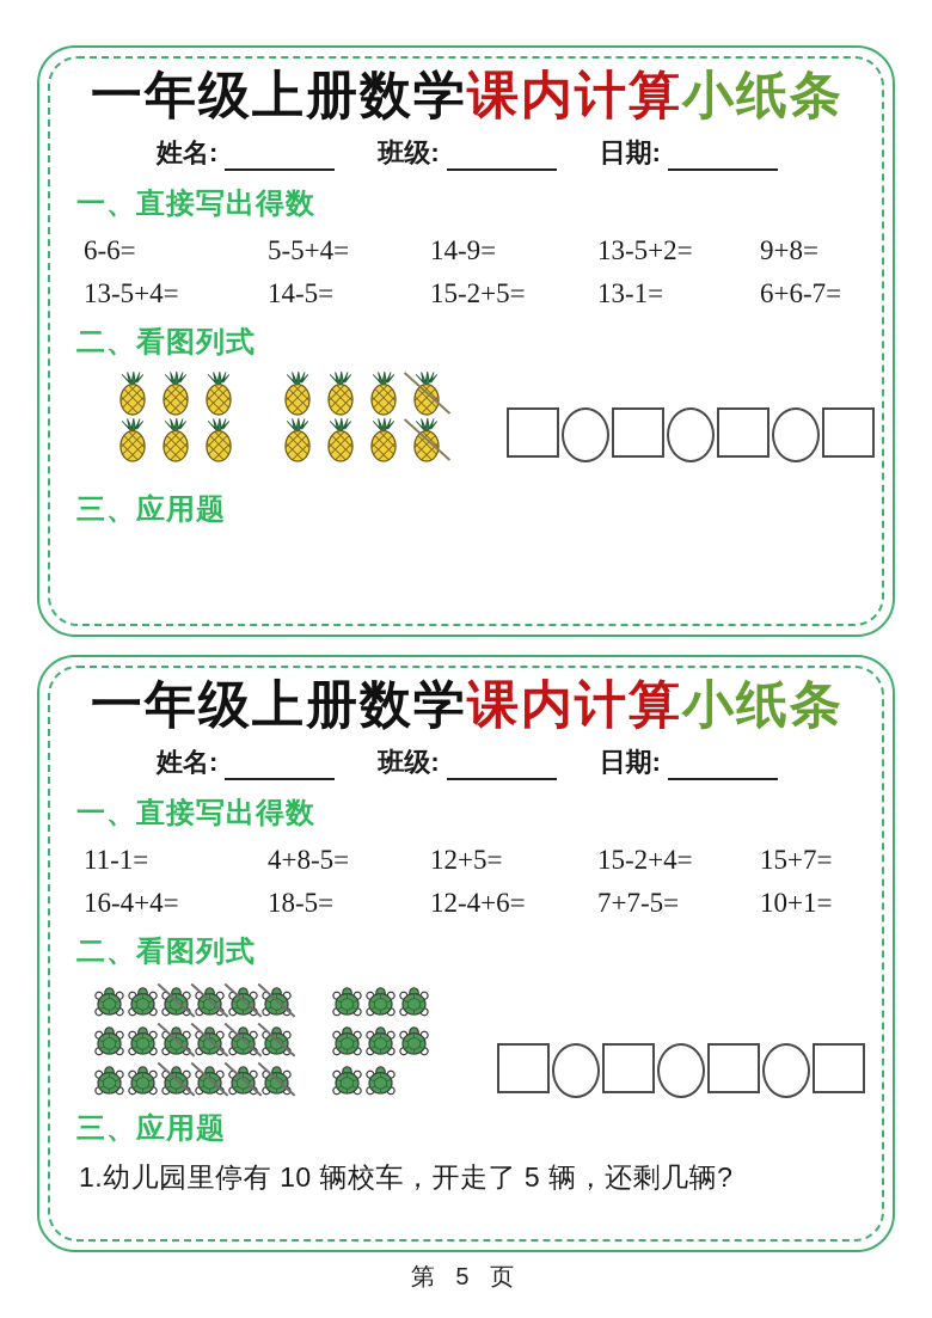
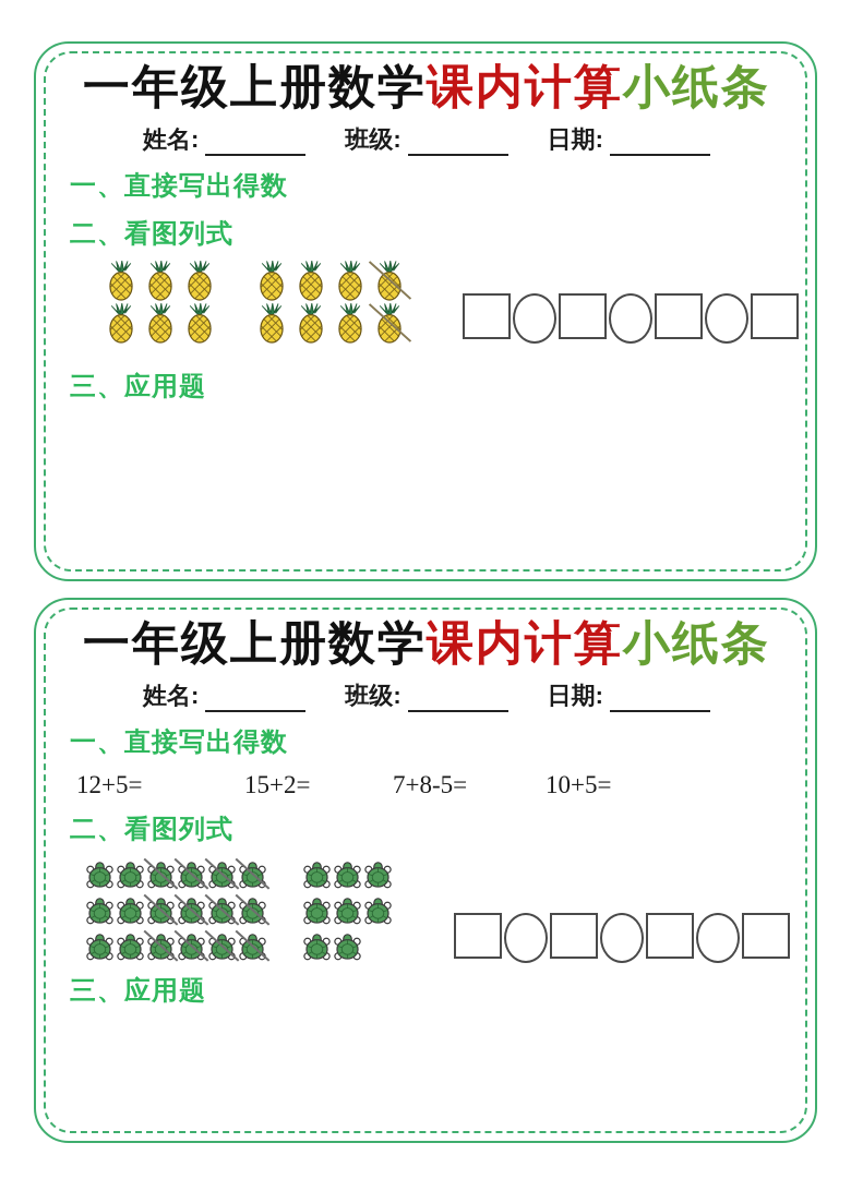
  一年级上册数学课内计算小纸条
  姓名:
  班级:
  日期:
  一、直接写出得数
- 6-6=
- 5-5+4=
- 14-9=
- 13-5+2=
- 9+8=
- 13-5+4=
- 14-5=
- 15-2+5=
- 13-1=
- 6+6-7=
  二、看图列式
  三、应用题
  一年级上册数学课内计算小纸条
  姓名:
  班级:
  日期:
  一、直接写出得数
- 11-1=
- 4+8-5=
  12+5=
- 15-2+4=
- 15+7=
+ 15+2=
- 16-4+4=
- 18-5=
- 12-4+6=
- 7+7-5=
+ 7+8-5=
- 10+1=
+ 10+5=
  二、看图列式
  三、应用题
- 1.幼儿园里停有 10 辆校车，开走了 5 辆，还剩几辆?
- 第 5 页
